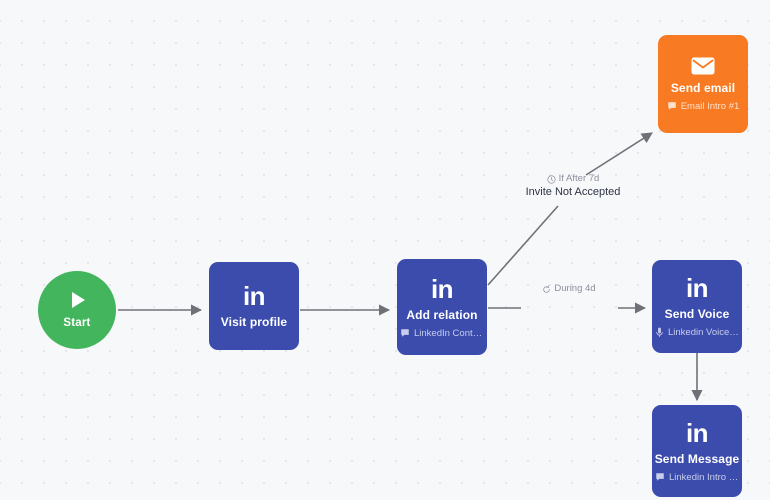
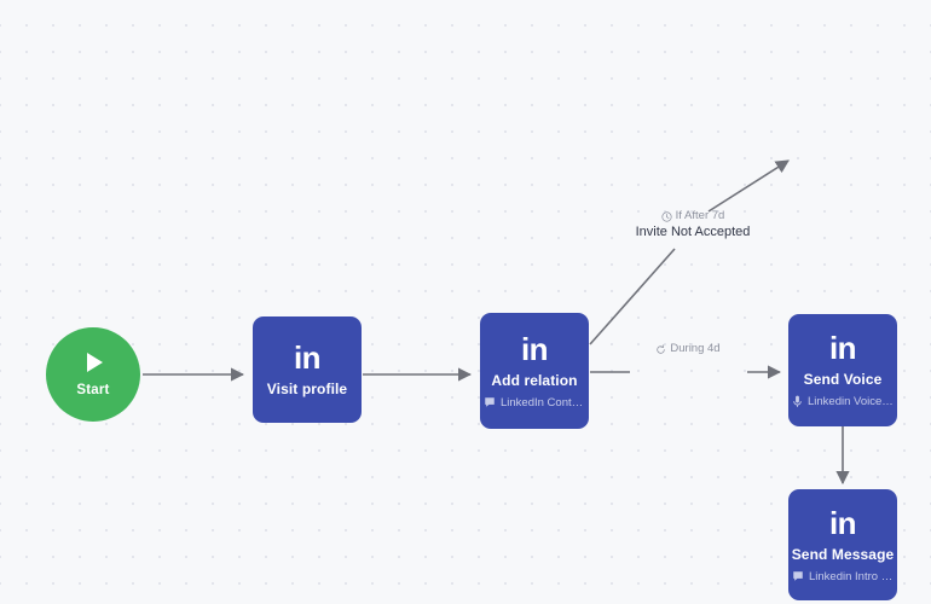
  Start
  in
  Visit profile
  in
  Add relation
  LinkedIn Conta…
- Send email
- Email Intro #1
  in
  Send Voice
  Linkedin Voice #
  in
  Send Message
  Linkedin Intro #1
  If After 7d
  Invite Not Accepted
  During 4d
